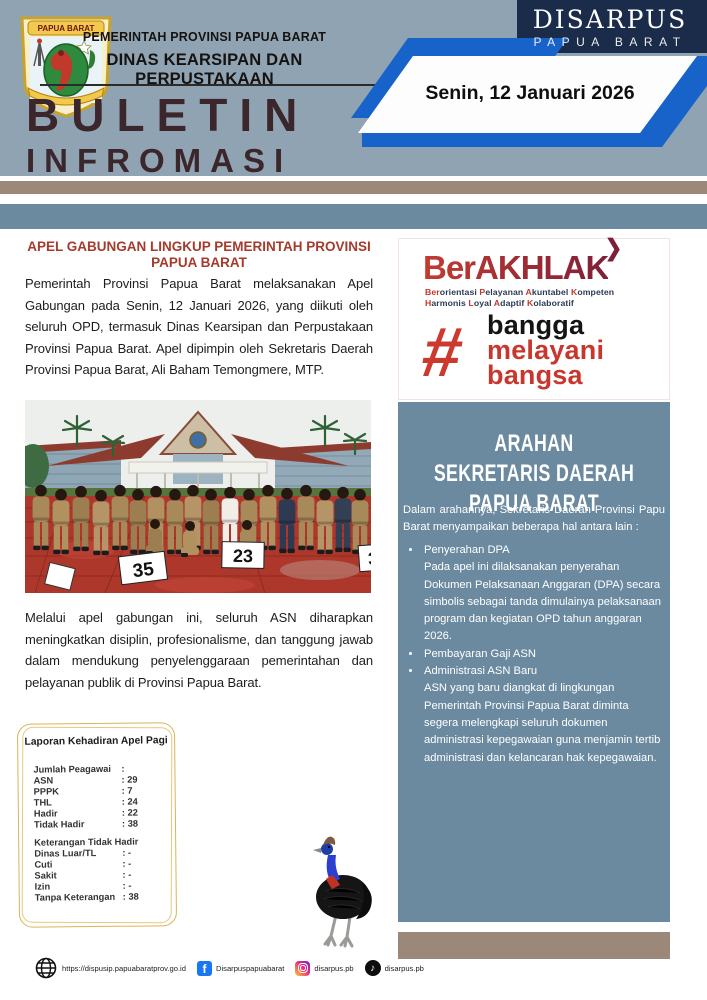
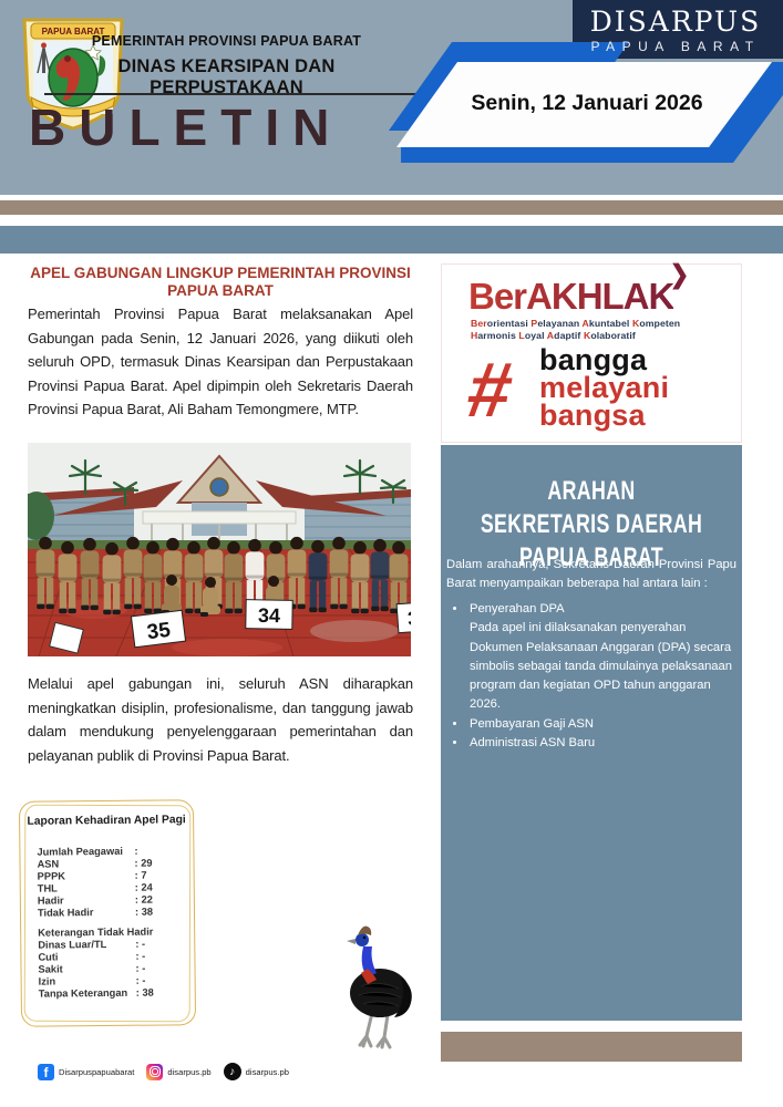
  PAPUA BARAT
  PEMERINTAH PROVINSI PAPUA BARAT
  DINAS KEARSIPAN DAN PERPUSTAKAAN
  BULETIN
- INFROMASI
  DISARPUS
  PAPUA BARAT
  Senin, 12 Januari 2026
  APEL GABUNGAN LINGKUP PEMERINTAH PROVINSI
  PAPUA BARAT
  Pemerintah Provinsi Papua Barat melaksanakan Apel Gabungan pada Senin, 12 Januari 2026, yang diikuti oleh seluruh OPD, termasuk Dinas Kearsipan dan Perpustakaan Provinsi Papua Barat. Apel dipimpin oleh Sekretaris Daerah Provinsi Papua Barat, Ali Baham Temongmere, MTP.
- 23
+ 34
  Melalui apel gabungan ini, seluruh ASN diharapkan meningkatkan disiplin, profesionalisme, dan tanggung jawab dalam mendukung penyelenggaraan pemerintahan dan pelayanan publik di Provinsi Papua Barat.
  Laporan Kehadiran Apel Pagi
  Jumlah Peagawai
  :
  ASN
  : 29
  PPPK
  : 7
  THL
  : 24
  Hadir
  : 22
  Tidak Hadir
  : 38
  Keterangan Tidak Hadir
  Dinas Luar/TL
  : -
  Cuti
  : -
  Sakit
  : -
  Izin
  : -
  Tanpa Keterangan
  : 38
  BerAKHLAK
  ❯
  Berorientasi Pelayanan Akuntabel Kompeten
  Harmonis Loyal Adaptif Kolaboratif
  bangga
  melayani
  bangsa
  ARAHAN SEKRETARIS DAERAH
  PAPUA BARAT
  Dalam arahannya, Sekretaris Daerah Provinsi Papu Barat menyampaikan beberapa hal antara lain :
  Penyerahan DPA
  Pada apel ini dilaksanakan penyerahan Dokumen Pelaksanaan Anggaran (DPA) secara simbolis sebagai tanda dimulainya pelaksanaan program dan kegiatan OPD tahun anggaran 2026.
  Pembayaran Gaji ASN
  Administrasi ASN Baru
- ASN yang baru diangkat di lingkungan Pemerintah Provinsi Papua Barat diminta segera melengkapi seluruh dokumen administrasi kepegawaian guna menjamin tertib administrasi dan kelancaran hak kepegawaian.
- https://dispusip.papuabaratprov.go.id
  f
  Disarpuspapuabarat
  disarpus.pb
  ♪
  disarpus.pb
